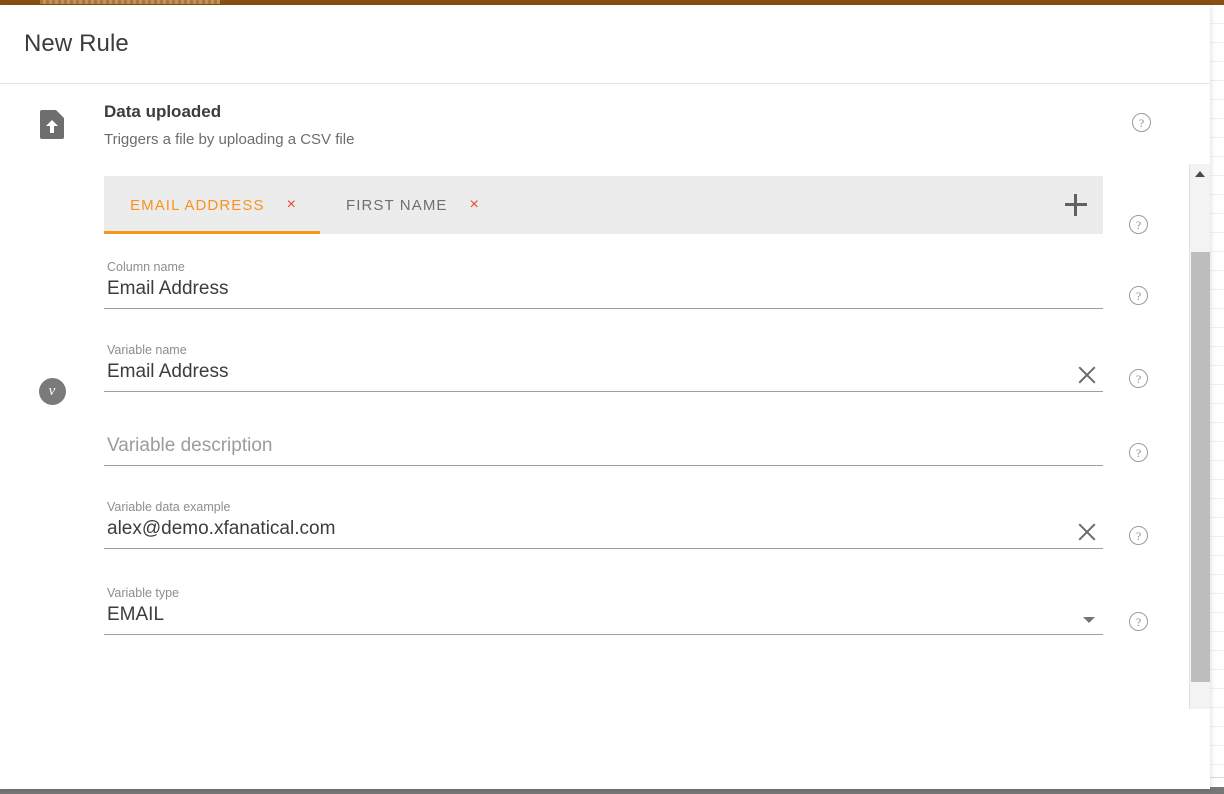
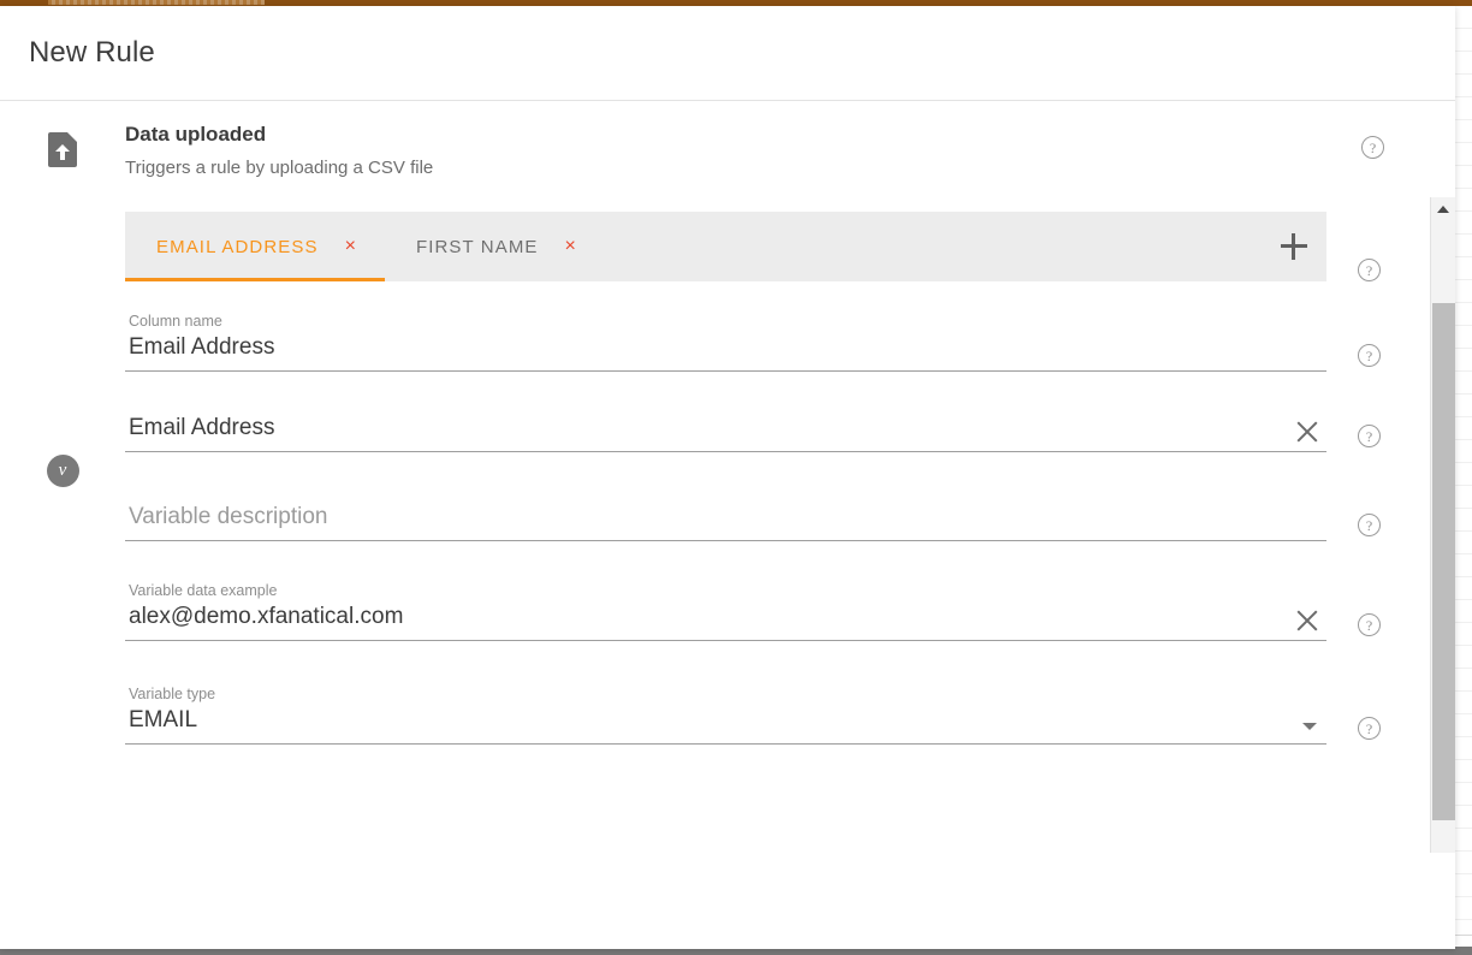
  New Rule
  Data uploaded
- Triggers a file by uploading a CSV file
+ Triggers a rule by uploading a CSV file
  ?
  v
  EMAIL ADDRESS
  ×
  FIRST NAME
  ×
  ?
  Column name
  Email Address
  ?
- Variable name
  Email Address
  ?
  Variable description
  ?
  Variable data example
  alex@demo.xfanatical.com
  ?
  Variable type
  EMAIL
  ?
